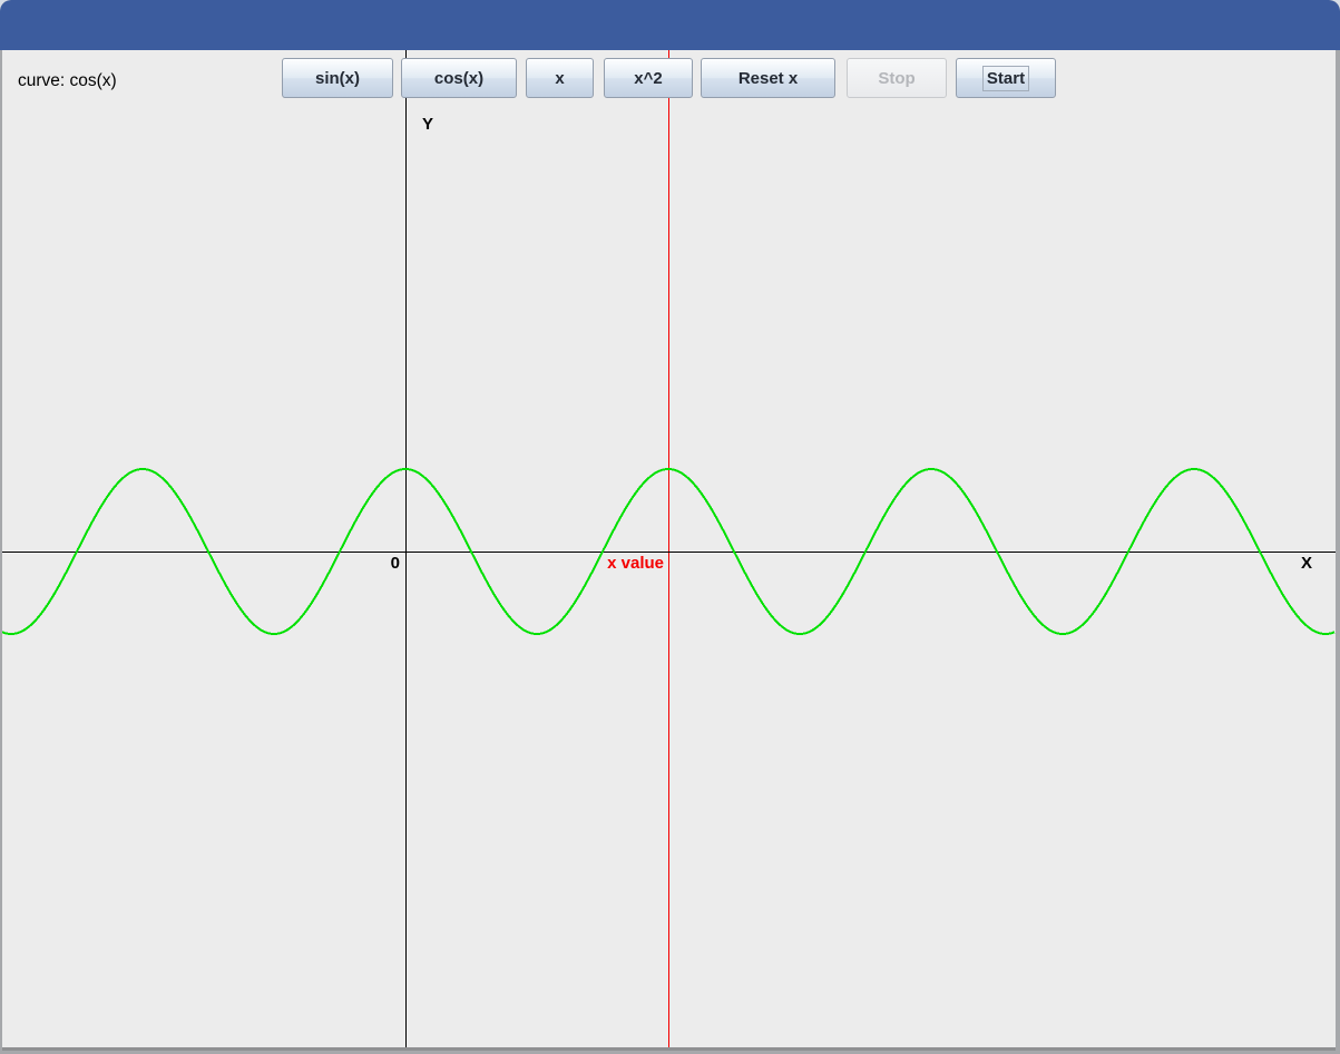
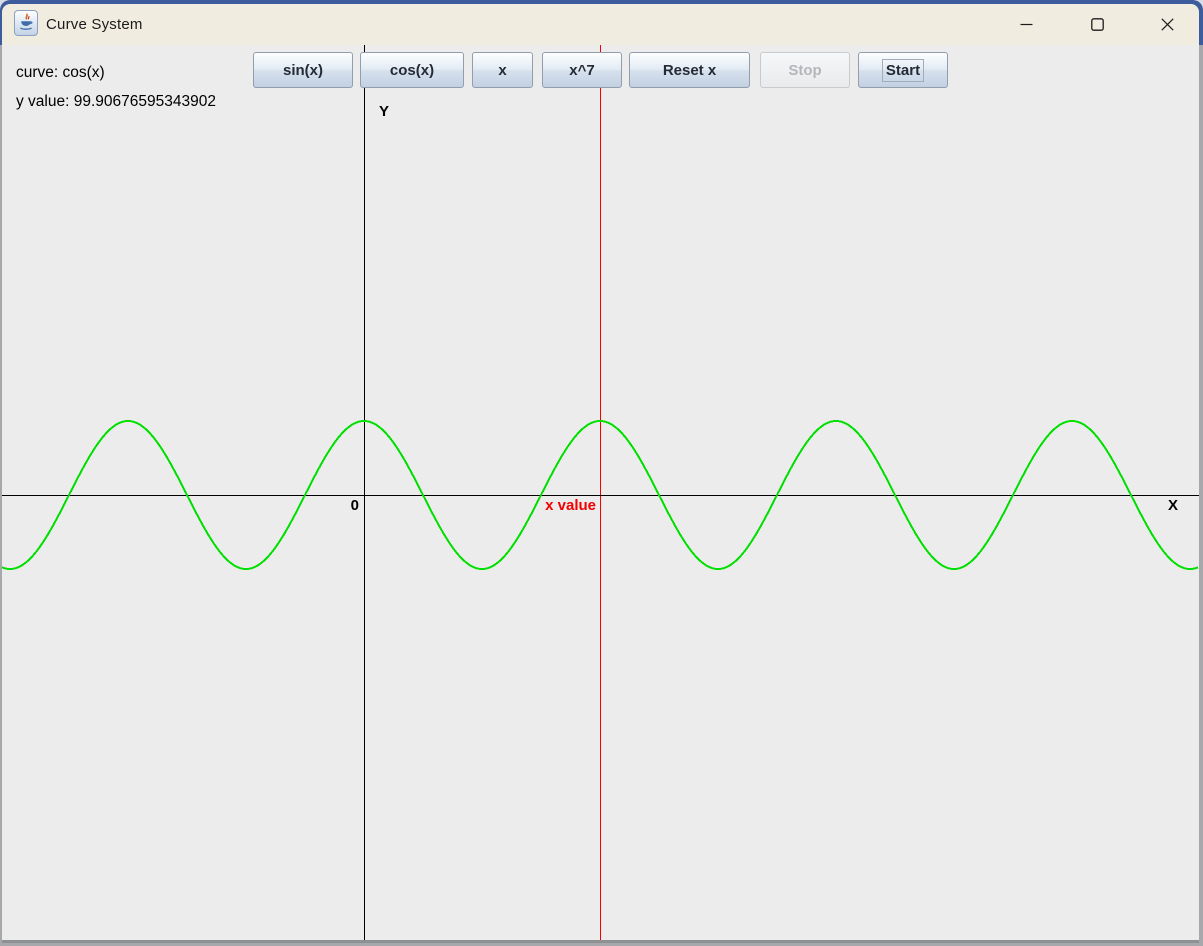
+ Curve System
  Y
  0
  X
  x value
  curve: cos(x)
+ y value: 99.90676595343902
  sin(x)
  cos(x)
  x
- x^2
+ x^7
  Reset x
  Stop
  Start
